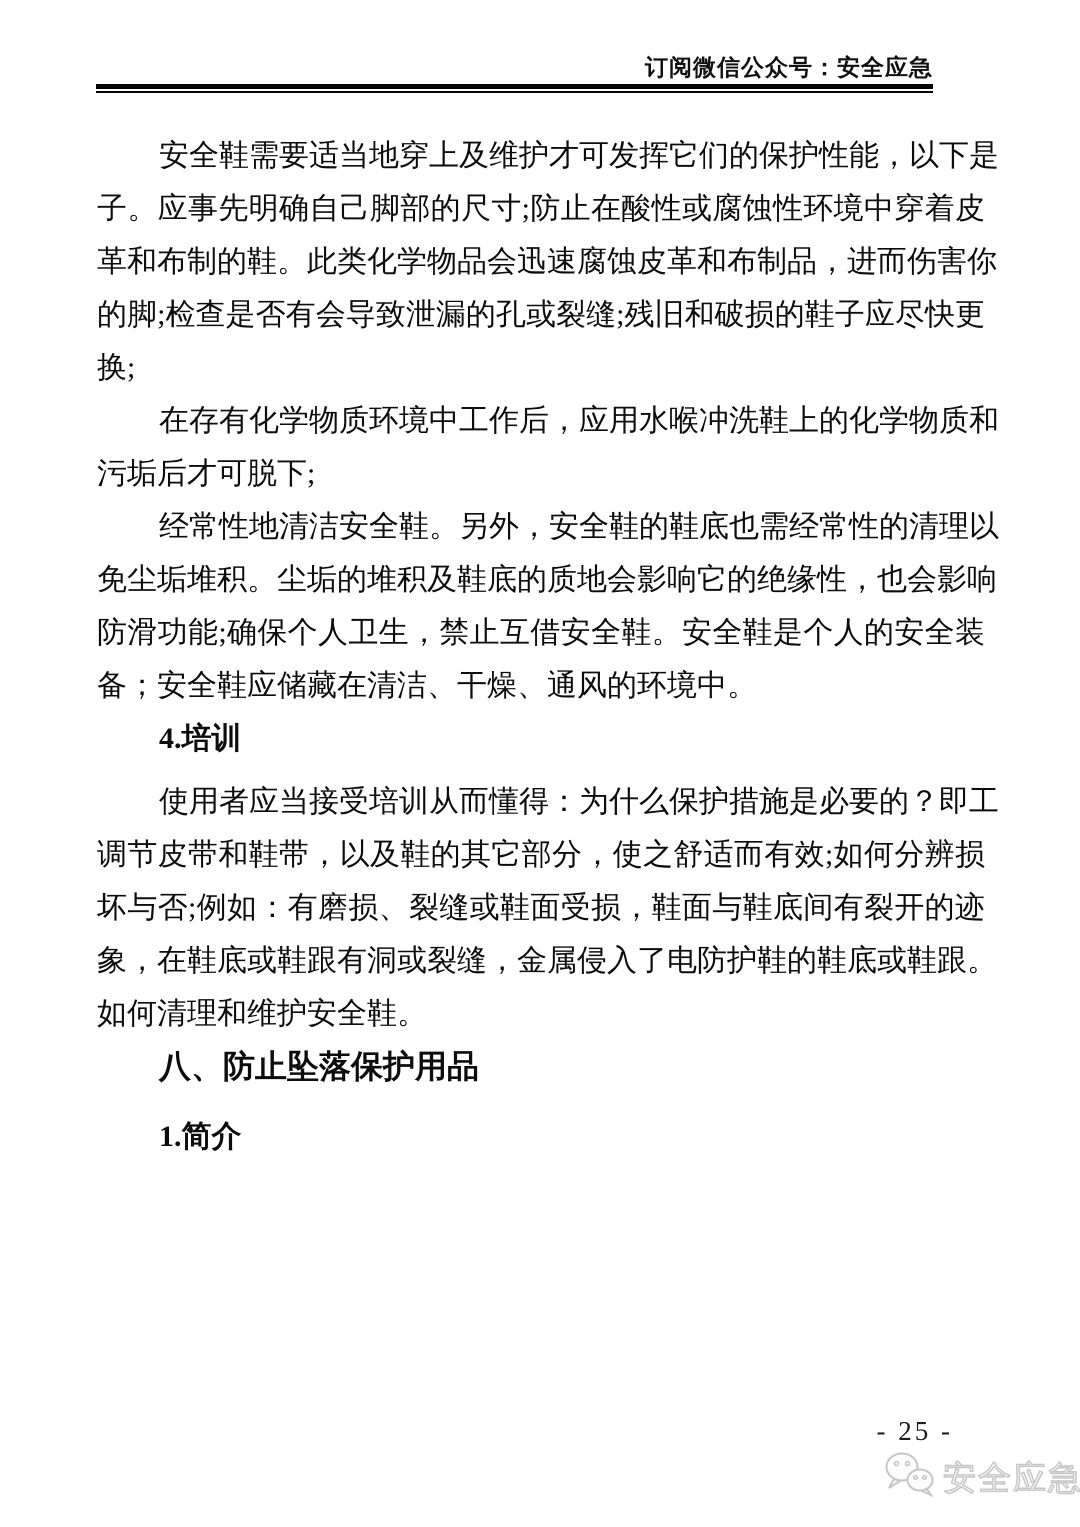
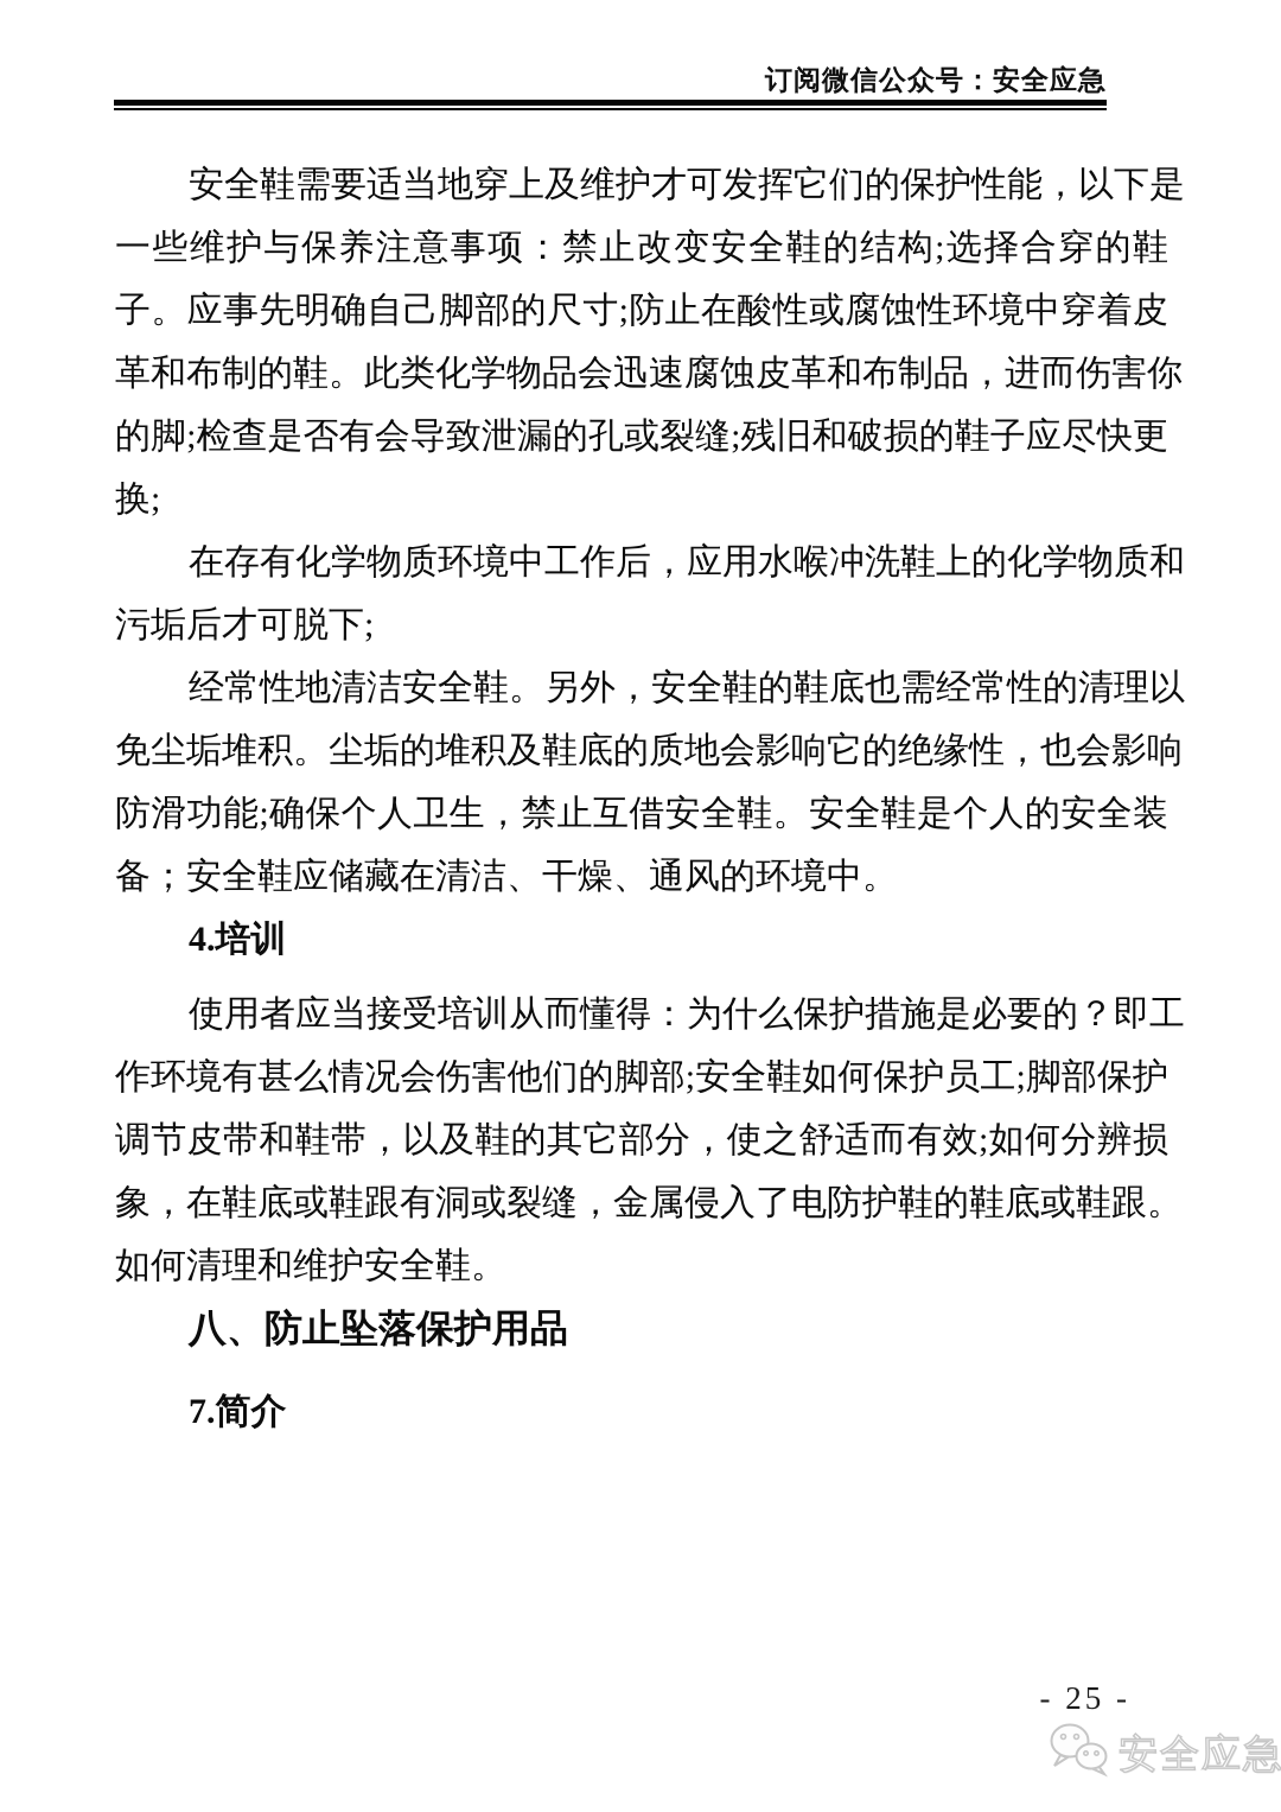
  订阅微信公众号：安全应急
  安全鞋需要适当地穿上及维护才可发挥它们的保护性能，以下是
+ 一些维护与保养注意事项：禁止改变安全鞋的结构;选择合穿的鞋
  子。应事先明确自己脚部的尺寸;防止在酸性或腐蚀性环境中穿着皮
  革和布制的鞋。此类化学物品会迅速腐蚀皮革和布制品，进而伤害你
  的脚;检查是否有会导致泄漏的孔或裂缝;残旧和破损的鞋子应尽快更
  换;
  在存有化学物质环境中工作后，应用水喉冲洗鞋上的化学物质和
  污垢后才可脱下;
  经常性地清洁安全鞋。另外，安全鞋的鞋底也需经常性的清理以
  免尘垢堆积。尘垢的堆积及鞋底的质地会影响它的绝缘性，也会影响
  防滑功能;确保个人卫生，禁止互借安全鞋。安全鞋是个人的安全装
  备；安全鞋应储藏在清洁、干燥、通风的环境中。
  4.培训
  使用者应当接受培训从而懂得：为什么保护措施是必要的？即工
+ 作环境有甚么情况会伤害他们的脚部;安全鞋如何保护员工;脚部保护
  调节皮带和鞋带，以及鞋的其它部分，使之舒适而有效;如何分辨损
- 坏与否;例如：有磨损、裂缝或鞋面受损，鞋面与鞋底间有裂开的迹
  象，在鞋底或鞋跟有洞或裂缝，金属侵入了电防护鞋的鞋底或鞋跟。
  如何清理和维护安全鞋。
  八、防止坠落保护用品
- 1.简介
+ 7.简介
  - 25 -
  安全应急
